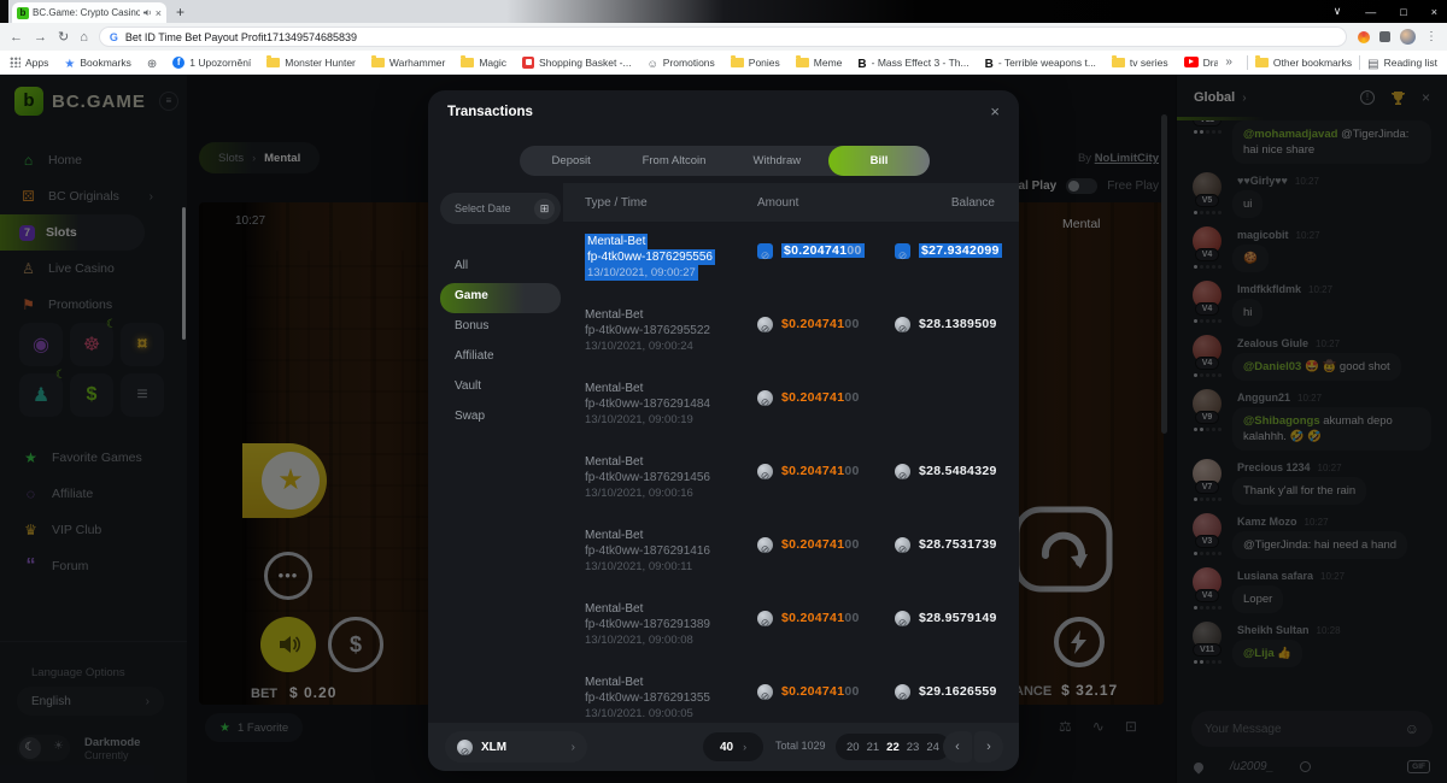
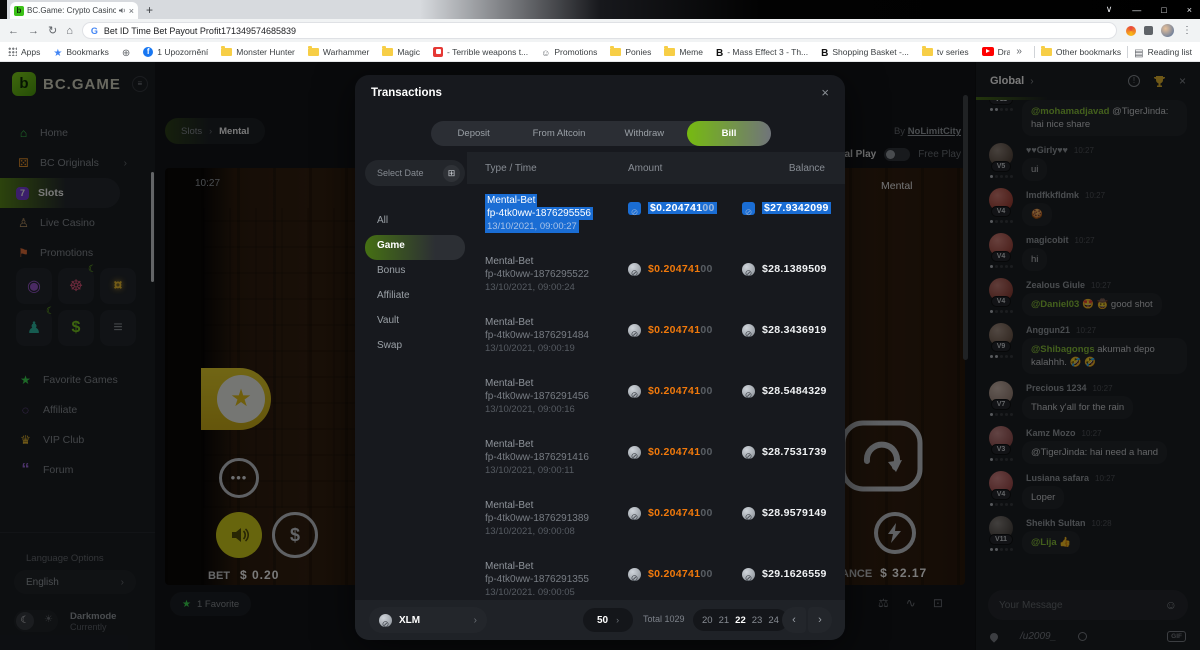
  b
  BC.Game: Crypto Casino
  ×
  +
  ∨
  —
  □
  ×
  ←
  →
  ↻
  ⌂
  G
  Bet ID Time Bet Payout Profit171349574685839
  ⋮
  Apps
  Bookmarks
  1 Upozornění
  Monster Hunter
  Warhammer
  Magic
- Shopping Basket -...
+ - Terrible weapons t...
  Promotions
  Ponies
  Meme
  - Mass Effect 3 - Th...
- - Terrible weapons t...
+ Shopping Basket -...
  tv series
  »
  Other bookmarks
  Reading list
  b
  BC.GAME
  ≡
  Home
  BC Originals
  ›
  Slots
  Live Casino
  Promotions
  Favorite Games
  Affiliate
  VIP Club
  Forum
  Language Options
  English
  ›
  Darkmode
  Currently
  Slots
  ›
  Mental
  By NoLimitCity
  al Play
  Free Play
  10:27
  Mental
  BET
  $ 0.20
  NCE
  $ 32.17
  1 Favorite
  ⚖
  ∿
  ⊡
  Global
  ›
  ×
  @mohamadjavad @TigerJinda: hai nice share
  ♥♥Girly♥♥
  10:27
  ui
- magicobit
+ lmdfkkfldmk
  10:27
  🍪
- lmdfkkfldmk
+ magicobit
  10:27
  hi
  Zealous Giule
  10:27
  @Daniel03 🤩 🤠 good shot
  Anggun21
  10:27
  @Shibagongs akumah depo kalahhh. 🤣 🤣
  Precious 1234
  10:27
  Thank y'all for the rain
  Kamz Mozo
  10:27
  @TigerJinda: hai need a hand
  Lusiana safara
  10:27
  Loper
  Sheikh Sultan
  10:28
  @Lija 👍
  Your Message
  Transactions
  ×
  Deposit
  From Altcoin
  Withdraw
  Bill
  Select Date
  All
  Game
  Bonus
  Affiliate
  Vault
  Swap
  Type / Time
  Amount
  Balance
  Mental-Bet
  fp-4tk0ww-1876295556
  13/10/2021, 09:00:27
  $0.20474100
  $27.9342099
  Mental-Bet
  fp-4tk0ww-1876295522
  13/10/2021, 09:00:24
  $0.20474100
  $28.1389509
  Mental-Bet
  fp-4tk0ww-1876291484
  13/10/2021, 09:00:19
  $0.20474100
+ $28.3436919
  Mental-Bet
  fp-4tk0ww-1876291456
  13/10/2021, 09:00:16
  $0.20474100
  $28.5484329
  Mental-Bet
  fp-4tk0ww-1876291416
  13/10/2021, 09:00:11
  $0.20474100
  $28.7531739
  Mental-Bet
  fp-4tk0ww-1876291389
  13/10/2021, 09:00:08
  $0.20474100
  $28.9579149
  Mental-Bet
  fp-4tk0ww-1876291355
  13/10/2021, 09:00:05
  $0.20474100
  $29.1626559
  XLM
  ›
- 40
+ 50
  ›
  Total 1029
  20
  21
  22
  23
  24
  ‹
  ›
